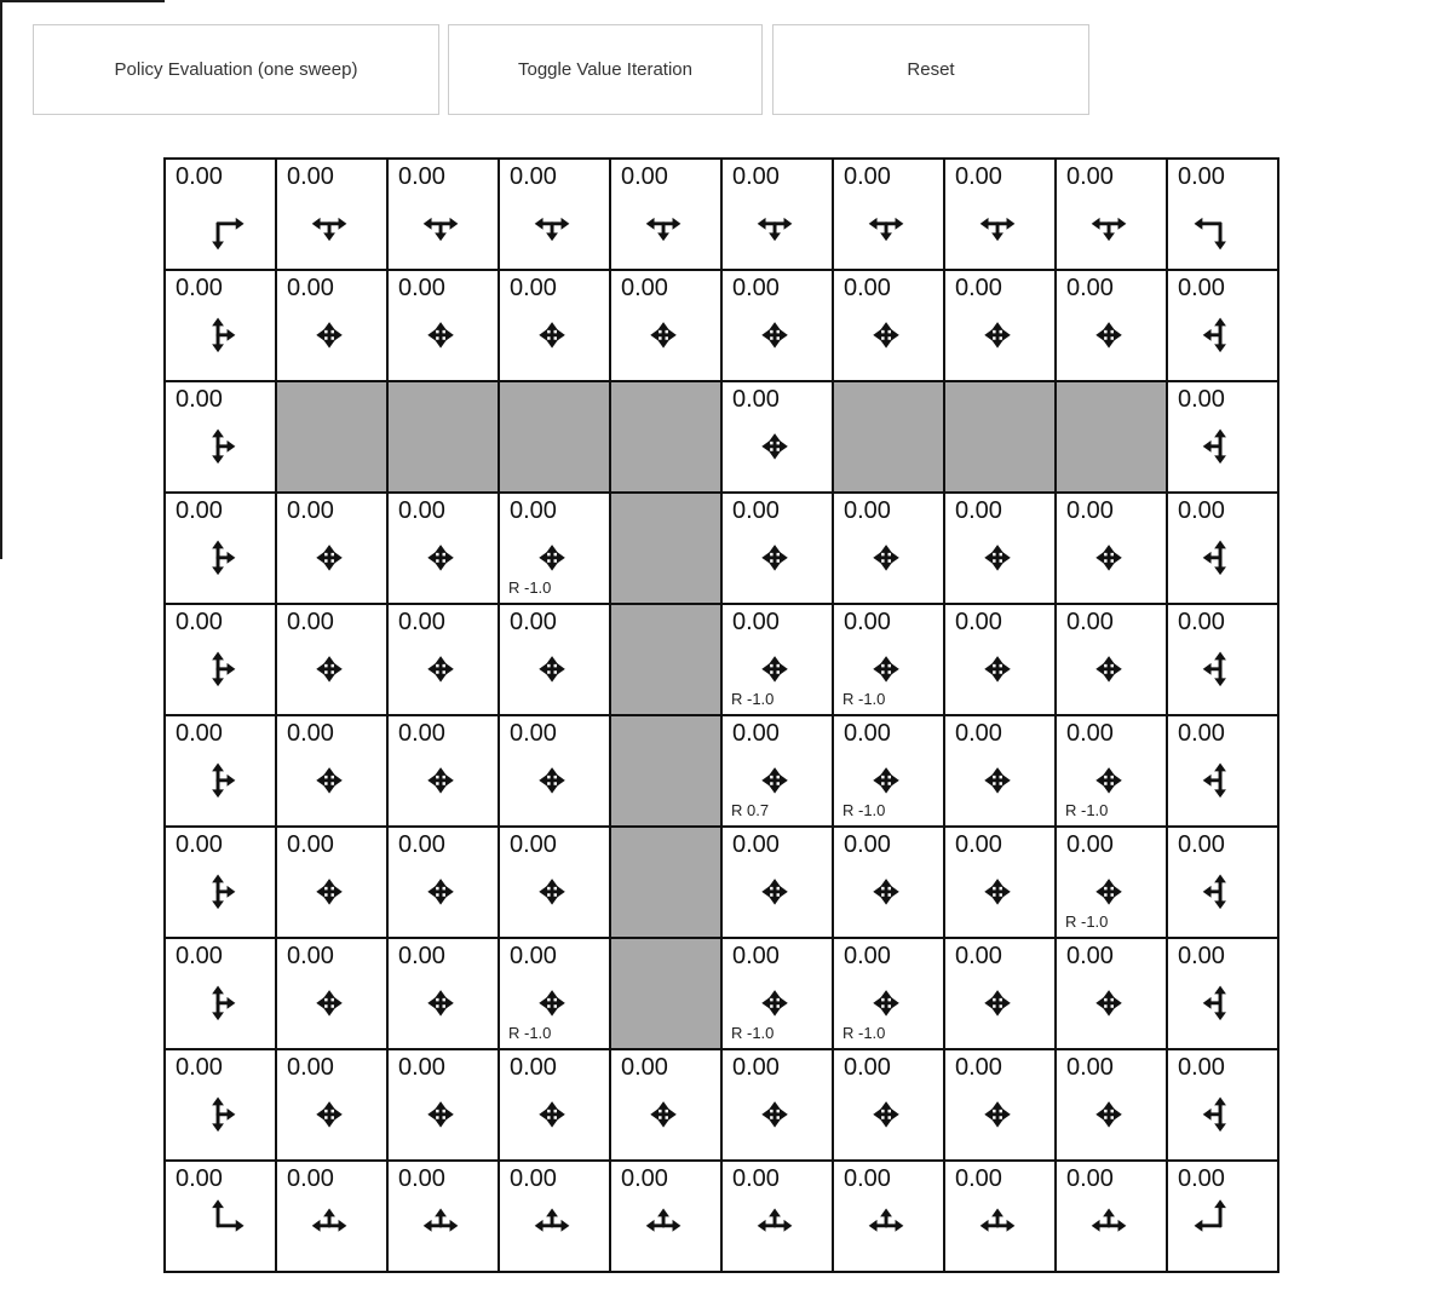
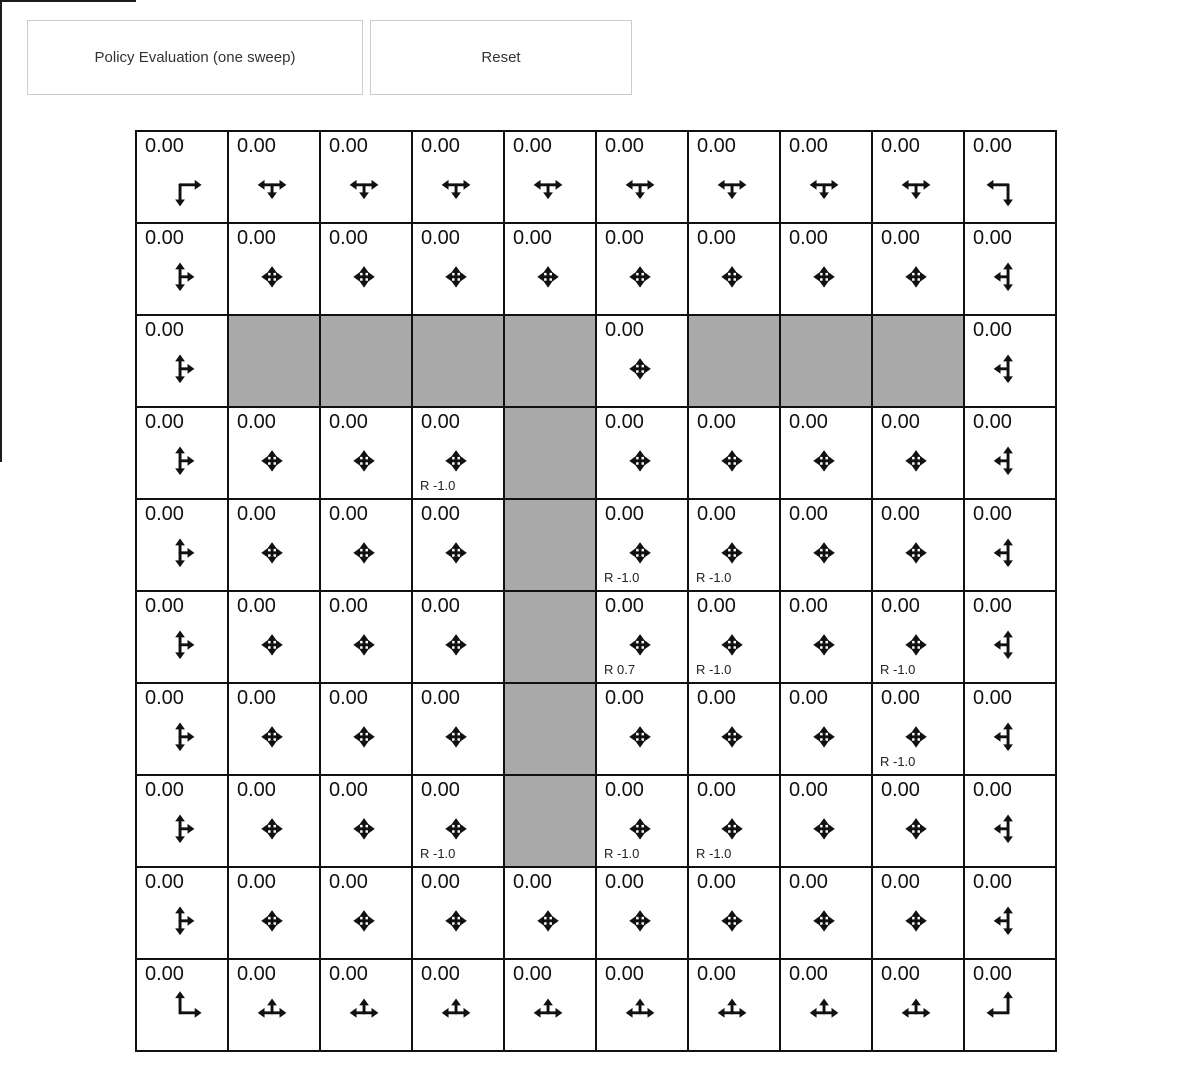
  Policy Evaluation (one sweep)
- Toggle Value Iteration
  Reset
  0.00
  0.00
  0.00
  0.00
  0.00
  0.00
  0.00
  0.00
  0.00
  0.00
  0.00
  0.00
  0.00
  0.00
  0.00
  0.00
  0.00
  0.00
  0.00
  0.00
  0.00
  0.00
  0.00
  0.00
  0.00
  0.00
  0.00
  R -1.0
  0.00
  0.00
  0.00
  0.00
  0.00
  0.00
  0.00
  0.00
  0.00
  0.00
  R -1.0
  0.00
  R -1.0
  0.00
  0.00
  0.00
  0.00
  0.00
  0.00
  0.00
  0.00
  R 0.7
  0.00
  R -1.0
  0.00
  0.00
  R -1.0
  0.00
  0.00
  0.00
  0.00
  0.00
  0.00
  0.00
  0.00
  0.00
  R -1.0
  0.00
  0.00
  0.00
  0.00
  0.00
  R -1.0
  0.00
  R -1.0
  0.00
  R -1.0
  0.00
  0.00
  0.00
  0.00
  0.00
  0.00
  0.00
  0.00
  0.00
  0.00
  0.00
  0.00
  0.00
  0.00
  0.00
  0.00
  0.00
  0.00
  0.00
  0.00
  0.00
  0.00
  0.00
